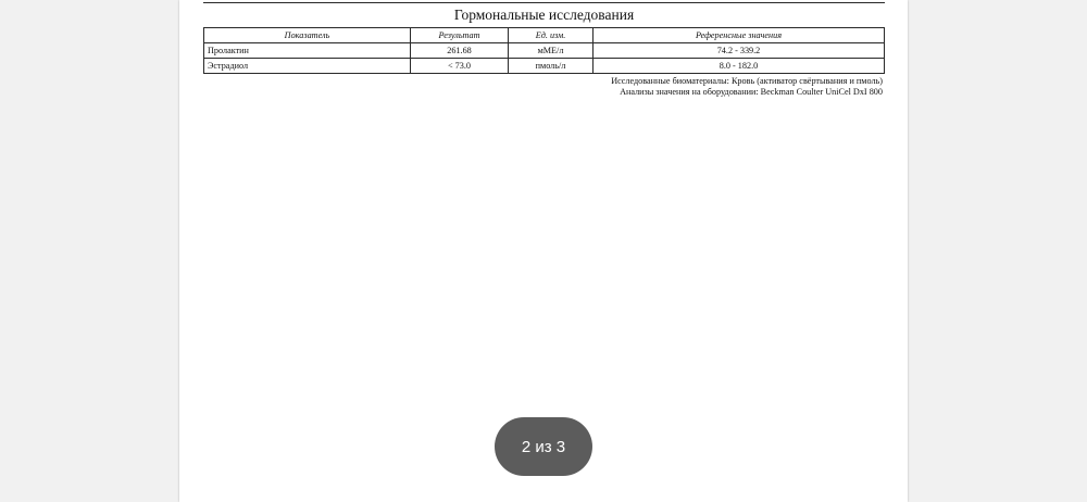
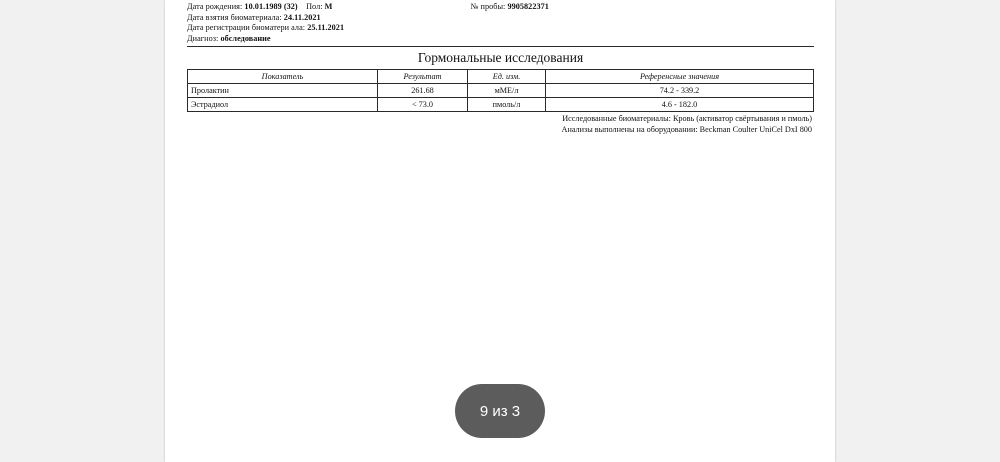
+ Дата рождения: 10.01.1989 (32) Пол: М № пробы: 9905822371
+ Дата взятия биоматериала: 24.11.2021
+ Дата регистрации биоматери ала: 25.11.2021
+ Диагноз: обследование
  Гормональные исследования
  Показатель	Результат	Ед. изм.	Референсные значения
  Пролактин	261.68	мМЕ/л	74.2 - 339.2
- Эстрадиол	< 73.0	пмоль/л	8.0 - 182.0
+ Эстрадиол	< 73.0	пмоль/л	4.6 - 182.0
  Исследованные биоматериалы: Кровь (активатор свёртывания и пмоль)
- Анализы значения на оборудовании: Beckman Coulter UniCel DxI 800
+ Анализы выполнены на оборудовании: Beckman Coulter UniCel DxI 800
- 2 из 3
+ 9 из 3
